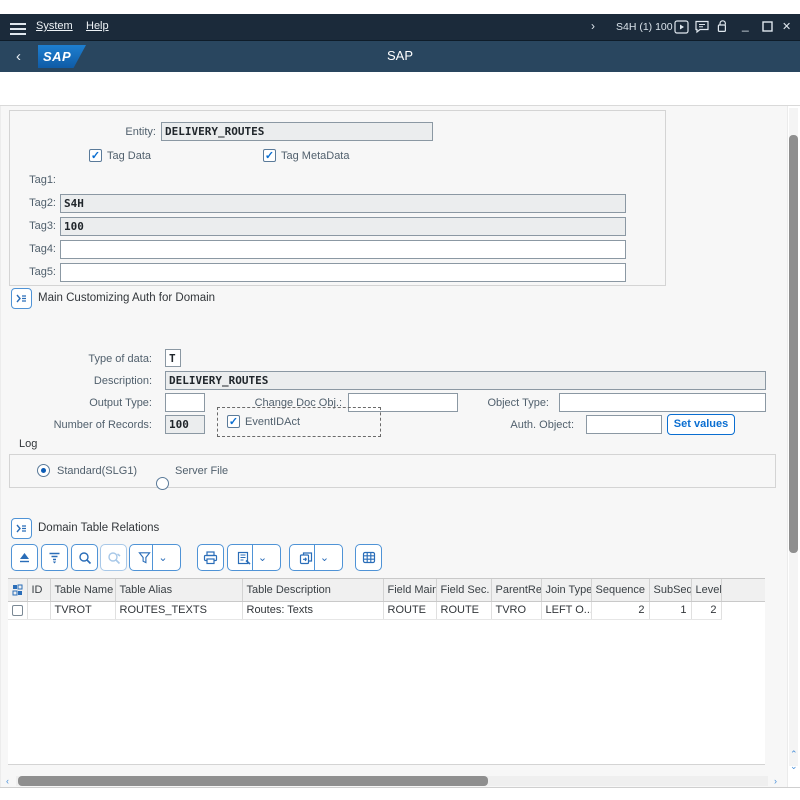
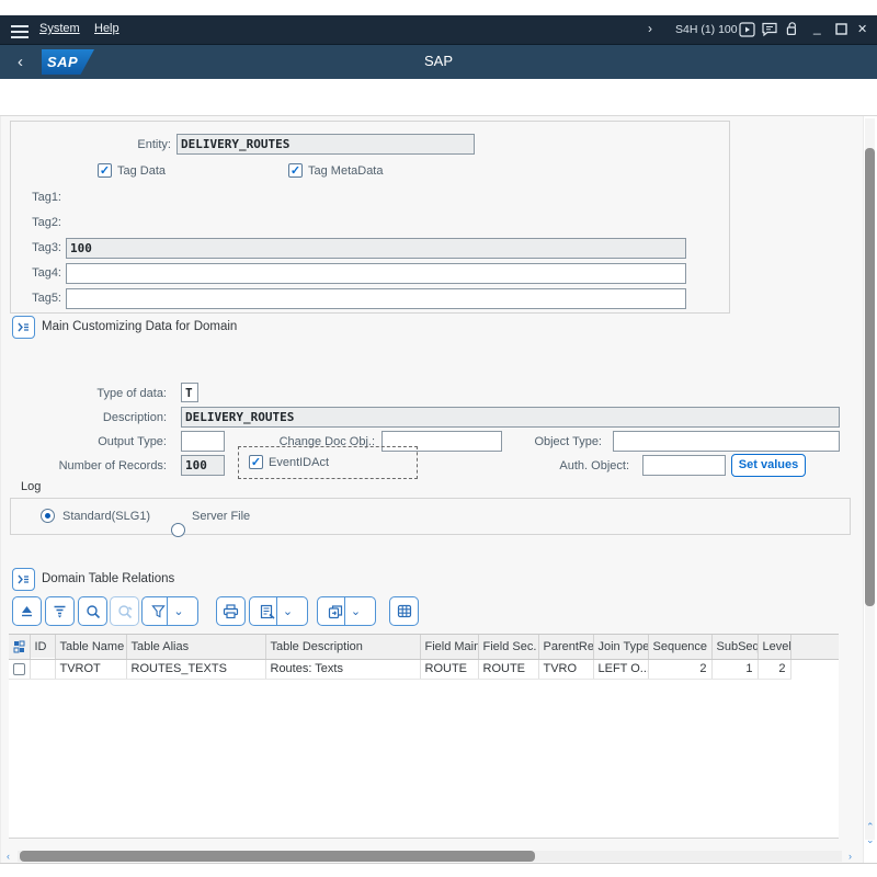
  System
  Help
  ›
  S4H (1) 100
  _
  ✕
  ‹
  SAP
  SAP
  Entity:
  DELIVERY_ROUTES
  ✓
  Tag Data
  ✓
  Tag MetaData
  Tag1:
  Tag2:
- S4H
  Tag3:
  100
  Tag4:
  Tag5:
- Main Customizing Auth for Domain
+ Main Customizing Data for Domain
  Type of data:
  T
  Description:
  DELIVERY_ROUTES
  Output Type:
  Change Doc Obj.:
  Object Type:
  Number of Records:
  100
  ✓
  EventIDAct
  Auth. Object:
  Set values
  Log
  Standard(SLG1)
  Server File
  Domain Table Relations
  ⌄
  ⌄
  ⌄
  	ID	Table Name	Table Alias	Table Description	Field Main	Field Sec.	ParentRe	Join Type	Sequence	SubSeq	Leve
  		TVROT	ROUTES_TEXTS	Routes: Texts	ROUTE	ROUTE	TVRO	LEFT O..	2	1	2
  ⌃
  ⌄
  ‹
  ›
